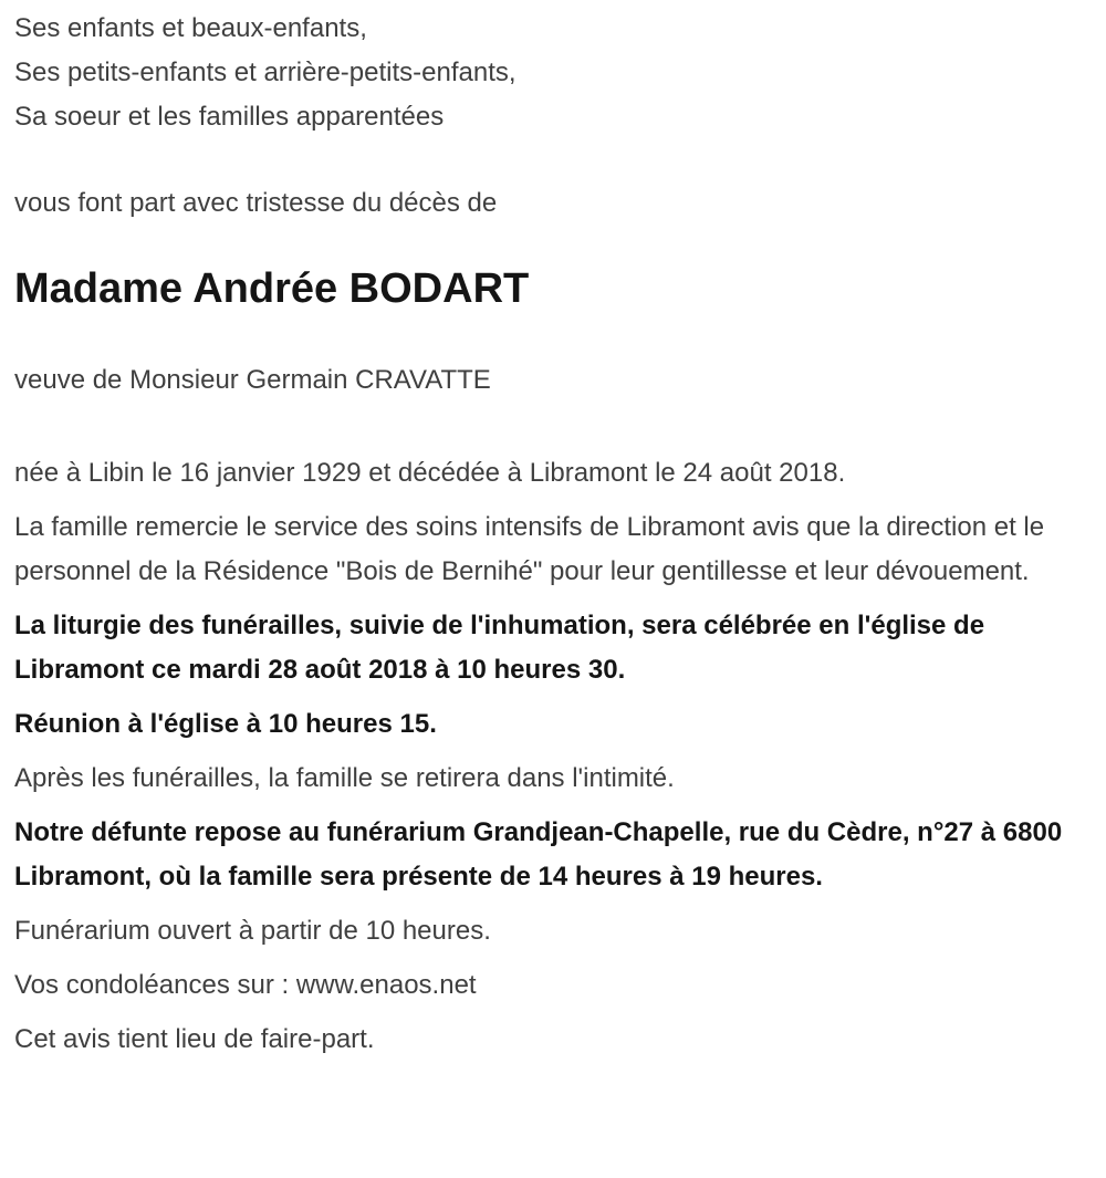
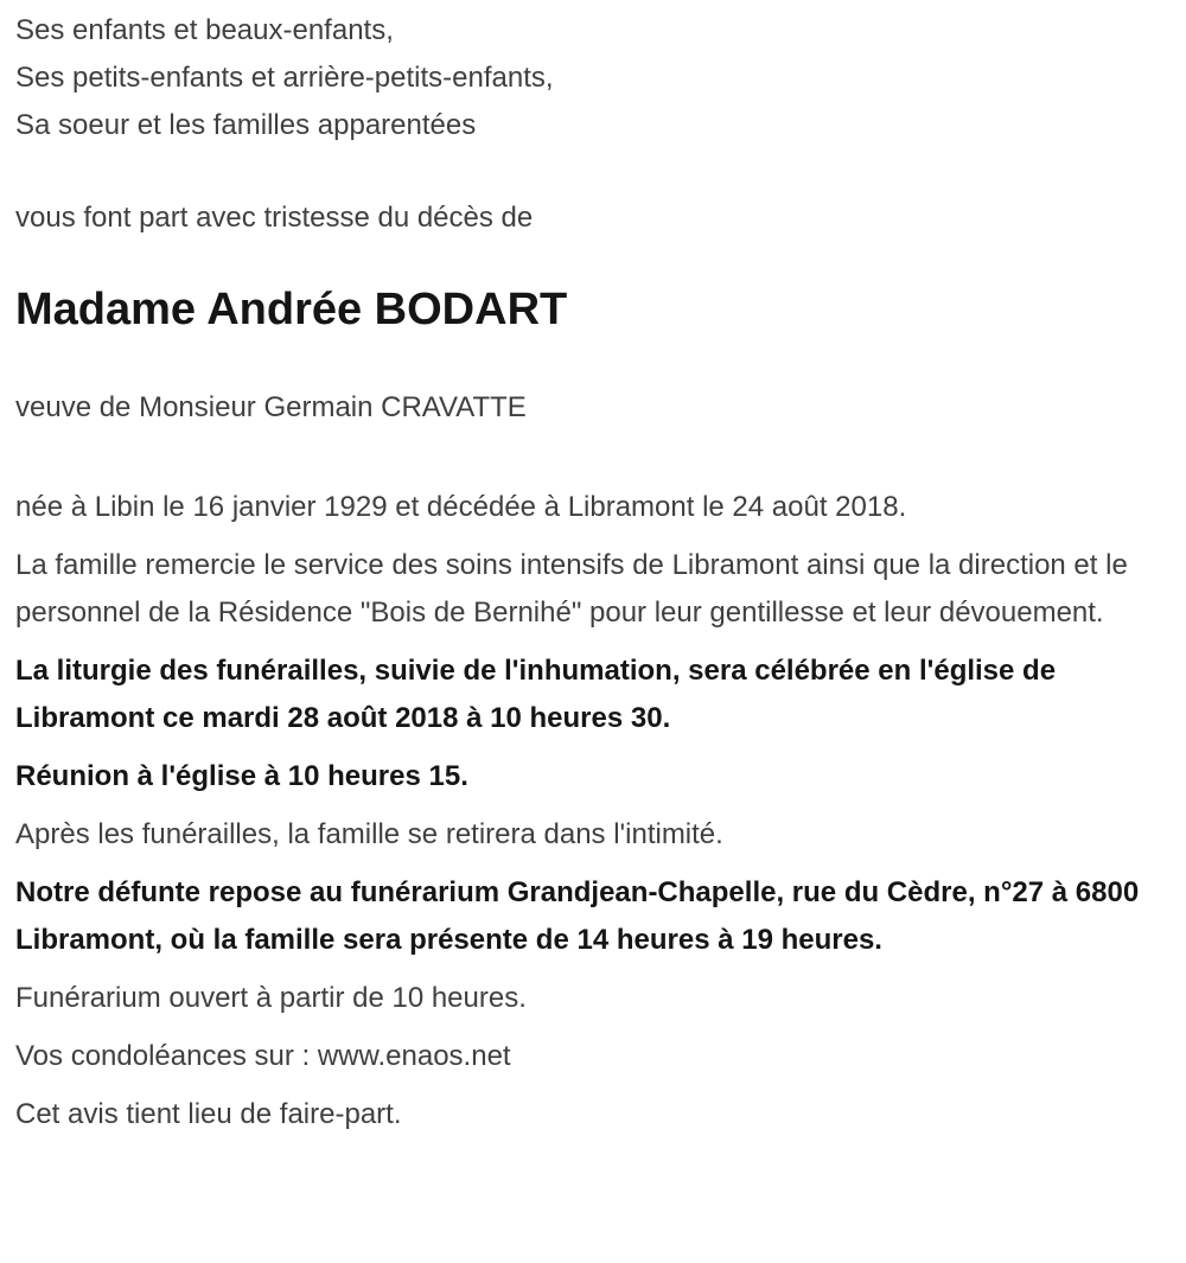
  Ses enfants et beaux-enfants,
  Ses petits-enfants et arrière-petits-enfants,
  Sa soeur et les familles apparentées
  vous font part avec tristesse du décès de
  Madame Andrée BODART
  veuve de Monsieur Germain CRAVATTE
  née à Libin le 16 janvier 1929 et décédée à Libramont le 24 août 2018.
- La famille remercie le service des soins intensifs de Libramont avis que la direction et le personnel de la Résidence "Bois de Bernihé" pour leur gentillesse et leur dévouement.
+ La famille remercie le service des soins intensifs de Libramont ainsi que la direction et le personnel de la Résidence "Bois de Bernihé" pour leur gentillesse et leur dévouement.
  La liturgie des funérailles, suivie de l'inhumation, sera célébrée en l'église de Libramont ce mardi 28 août 2018 à 10 heures 30.
  Réunion à l'église à 10 heures 15.
  Après les funérailles, la famille se retirera dans l'intimité.
  Notre défunte repose au funérarium Grandjean-Chapelle, rue du Cèdre, n°27 à 6800 Libramont, où la famille sera présente de 14 heures à 19 heures.
  Funérarium ouvert à partir de 10 heures.
  Vos condoléances sur : www.enaos.net
  Cet avis tient lieu de faire-part.
